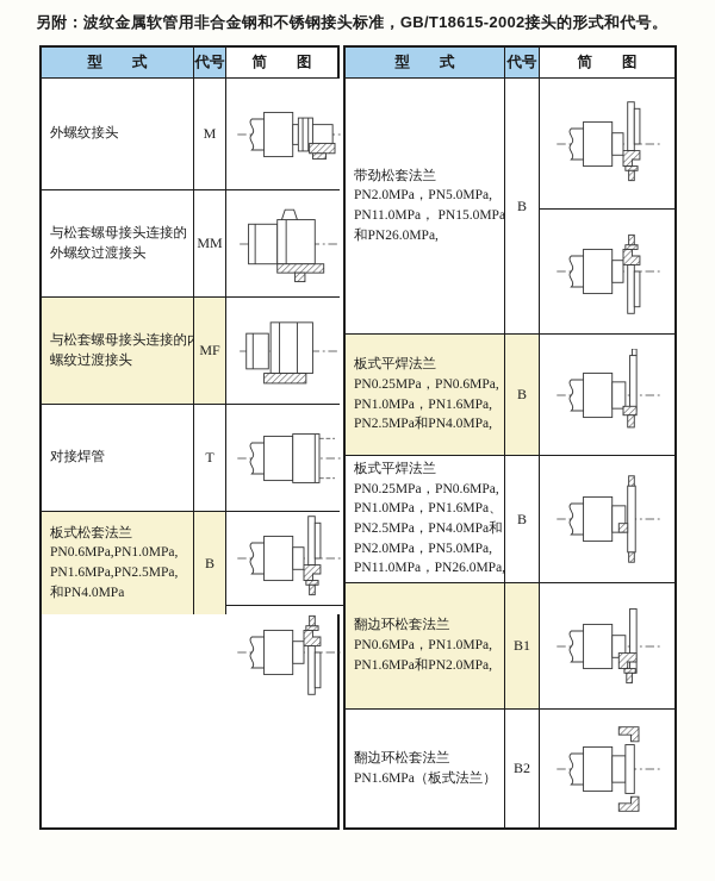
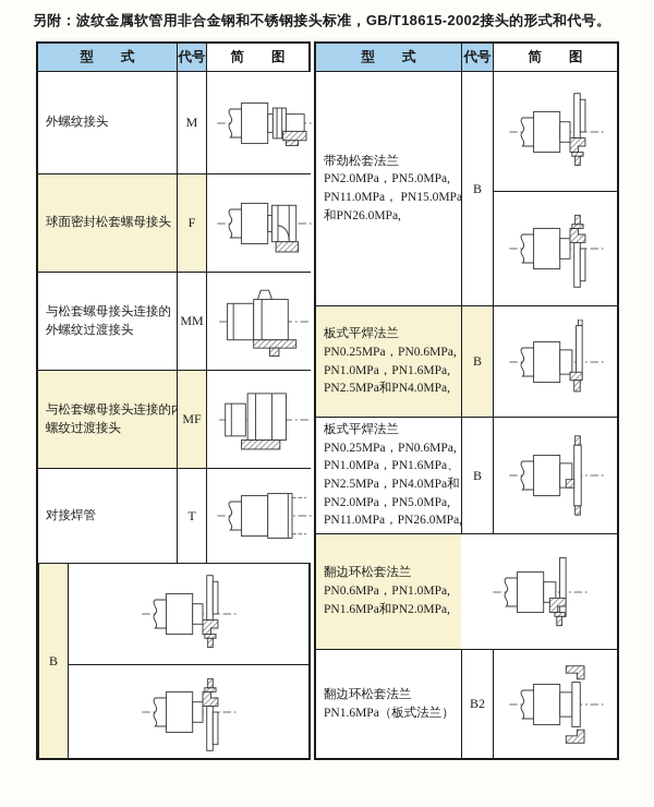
  另附：波纹金属软管用非合金钢和不锈钢接头标准，GB/T18615-2002接头的形式和代号。
  型 式
  代号
  简 图
  外螺纹接头
  M
+ 球面密封松套螺母接头
+ F
  与松套螺母接头连接的
  外螺纹过渡接头
  MM
  与松套螺母接头连接的
  螺纹过渡接头
  MF
  对接焊管
  T
- 板式松套法兰
- PN0.6MPa,PN1.0MPa,
- PN1.6MPa,PN2.5MPa,
- 和PN4.0MPa
  B
  型 式
  代号
  简 图
  带劲松套法兰
  PN2.0MPa，PN5.0MPa,
  PN11.0MPa， PN15.0MPa
  和PN26.0MPa,
  B
  板式平焊法兰
  PN0.25MPa，PN0.6MPa,
  PN1.0MPa，PN1.6MPa,
  PN2.5MPa和PN4.0MPa,
  B
  板式平焊法兰
  PN0.25MPa，PN0.6MPa,
  PN1.0MPa，PN1.6MPa、
  PN2.5MPa，PN4.0MPa和
  PN2.0MPa，PN5.0MPa,
  PN11.0MPa，PN26.0MPa,
  B
  翻边环松套法兰
  PN0.6MPa，PN1.0MPa,
  PN1.6MPa和PN2.0MPa,
- B1
  翻边环松套法兰
  PN1.6MPa（板式法兰）
  B2
